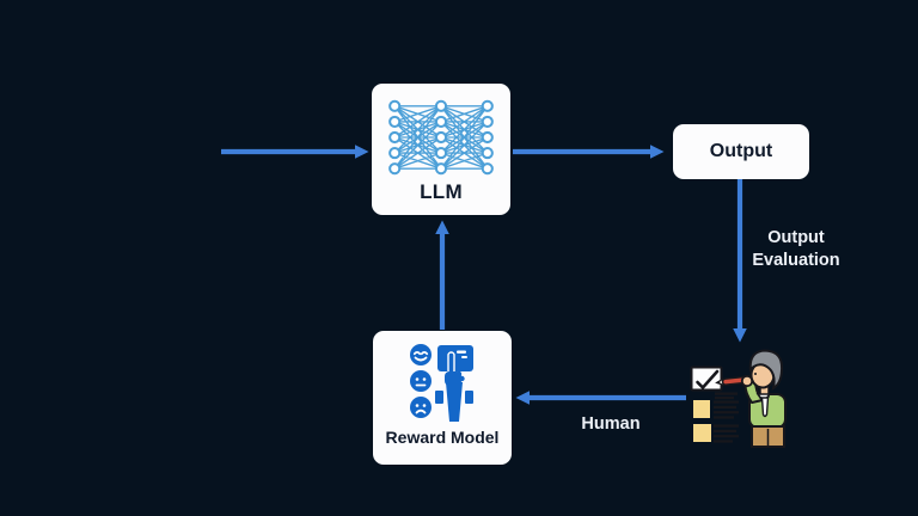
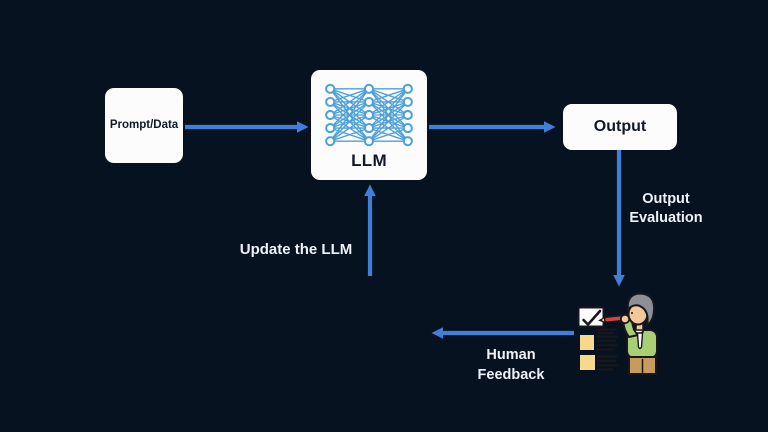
+ Prompt/Data
  LLM
  Output
- Reward Model
  Output
  Evaluation
+ Update the LLM
  Human
+ Feedback
